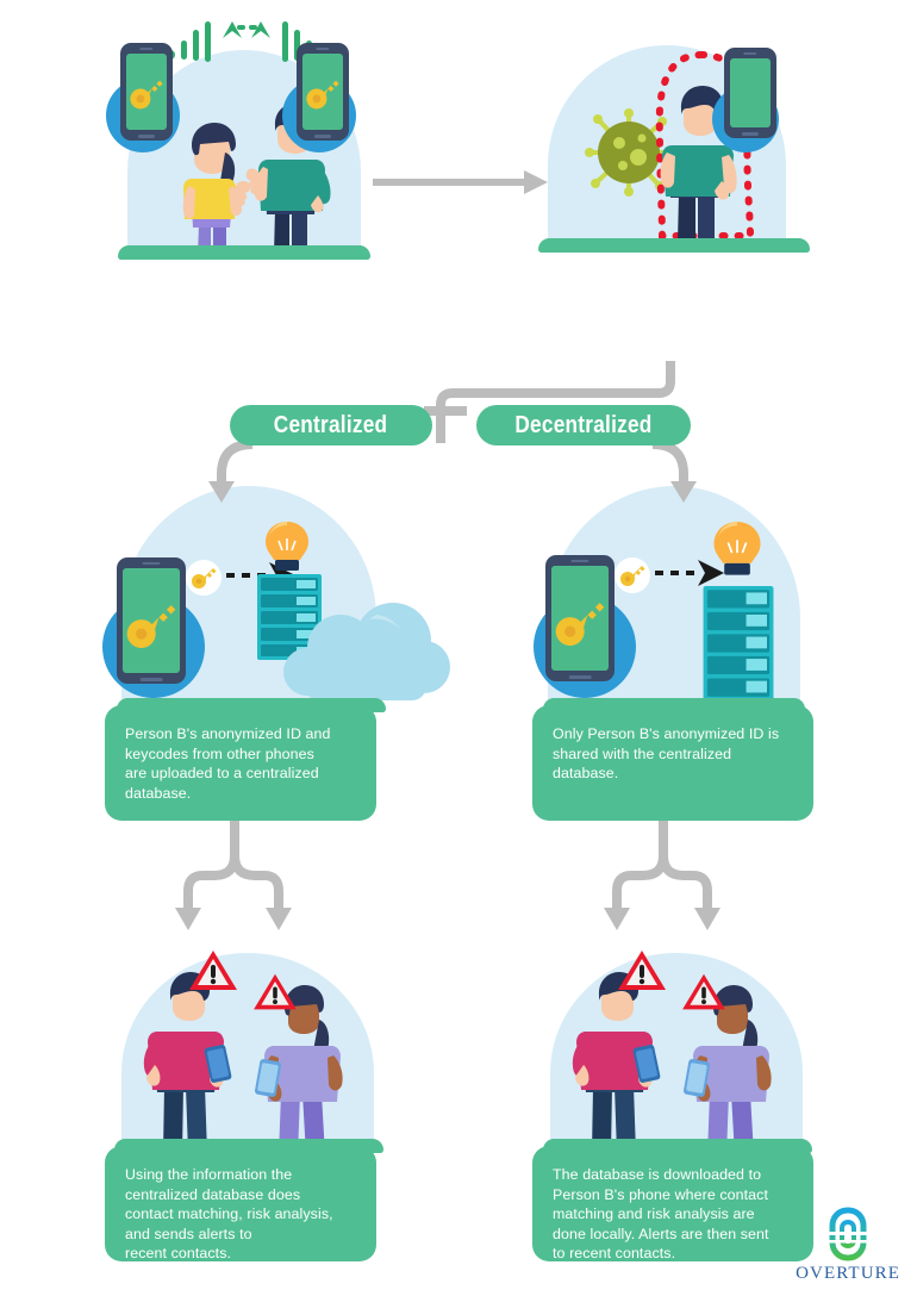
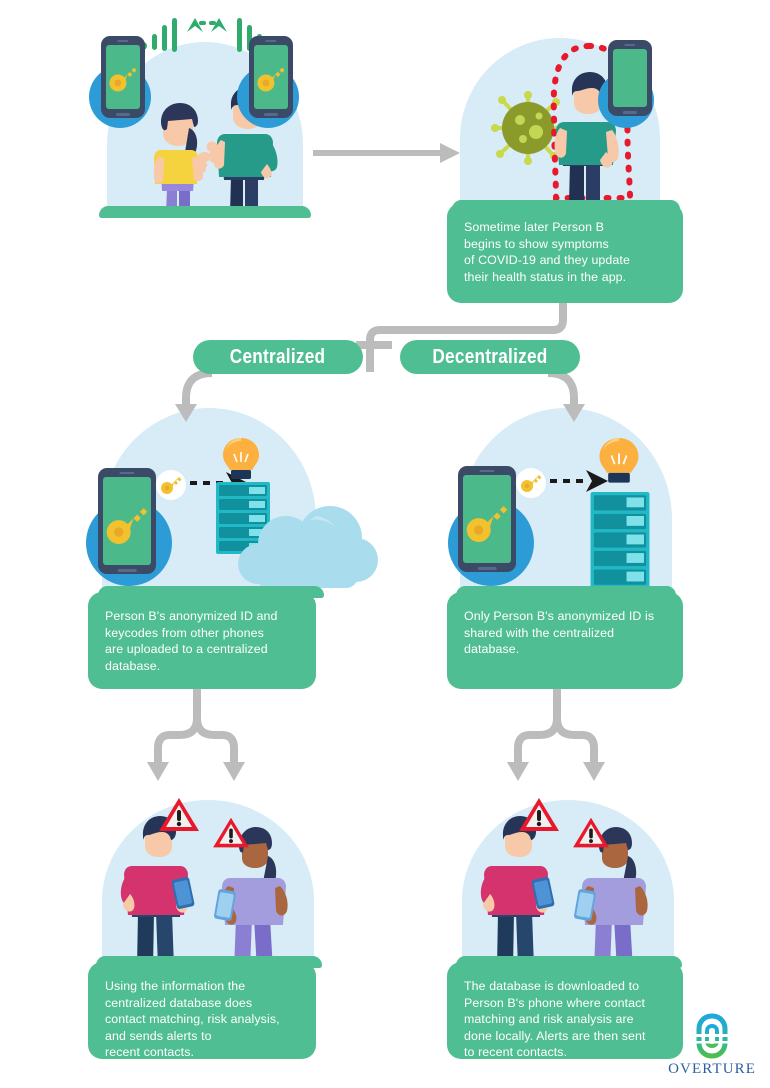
+ Sometime later Person B
+ begins to show symptoms
+ of COVID-19 and they update
+ their health status in the app.
  Centralized
  Decentralized
  Person B's anonymized ID and
  keycodes from other phones
  are uploaded to a centralized
  database.
  Only Person B's anonymized ID is
  shared with the centralized
  database.
  Using the information the
  centralized database does
  contact matching, risk analysis,
  and sends alerts to
  recent contacts.
  The database is downloaded to
  Person B's phone where contact
  matching and risk analysis are
  done locally. Alerts are then sent
  to recent contacts.
  OVERTURE
